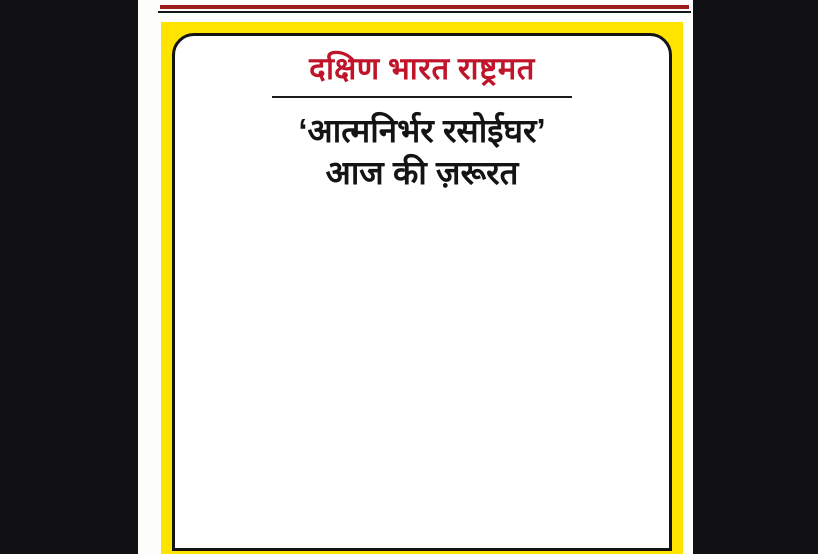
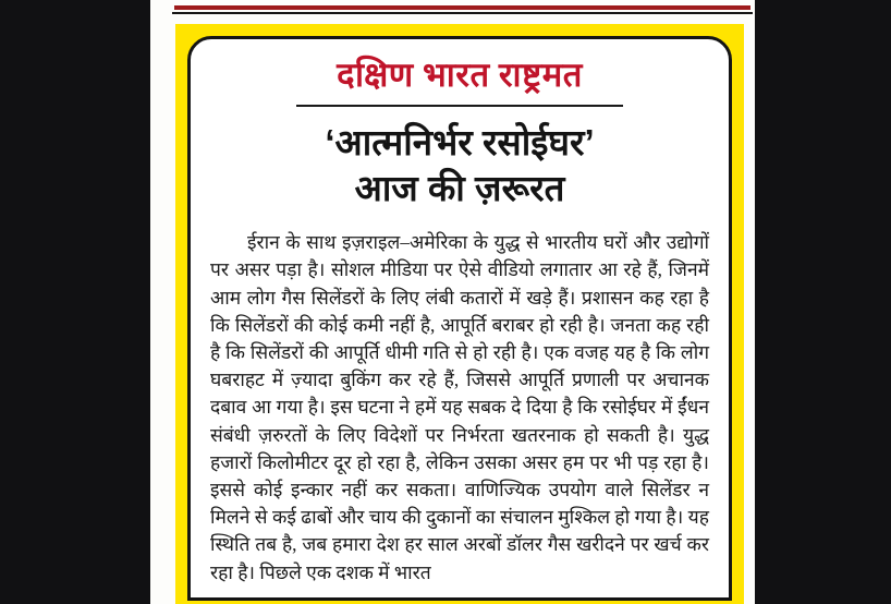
  दक्षिण भारत राष्ट्रमत
  ‘आत्मनिर्भर रसोईघर’
  आज की ज़रूरत
+ ईरान के साथ इज़राइल–अमेरिका के युद्ध से भारतीय घरों और उद्योगों पर असर पड़ा है। सोशल मीडिया पर ऐसे वीडियो लगातार आ रहे हैं, जिनमें आम लोग गैस सिलेंडरों के लिए लंबी कतारों में खड़े हैं। प्रशासन कह रहा है कि सिलेंडरों की कोई कमी नहीं है, आपूर्ति बराबर हो रही है। जनता कह रही है कि सिलेंडरों की आपूर्ति धीमी गति से हो रही है। एक वजह यह है कि लोग घबराहट में ज़्यादा बुकिंग कर रहे हैं, जिससे आपूर्ति प्रणाली पर अचानक दबाव आ गया है। इस घटना ने हमें यह सबक दे दिया है कि रसोईघर में ईंधन संबंधी ज़रुरतों के लिए विदेशों पर निर्भरता खतरनाक हो सकती है। युद्ध हजारों किलोमीटर दूर हो रहा है, लेकिन उसका असर हम पर भी पड़ रहा है। इससे कोई इन्कार नहीं कर सकता। वाणिज्यिक उपयोग वाले सिलेंडर न मिलने से कई ढाबों और चाय की दुकानों का संचालन मुश्किल हो गया है। यह स्थिति तब है, जब हमारा देश हर साल अरबों डॉलर गैस खरीदने पर खर्च कर रहा है। पिछले एक दशक में भारत
